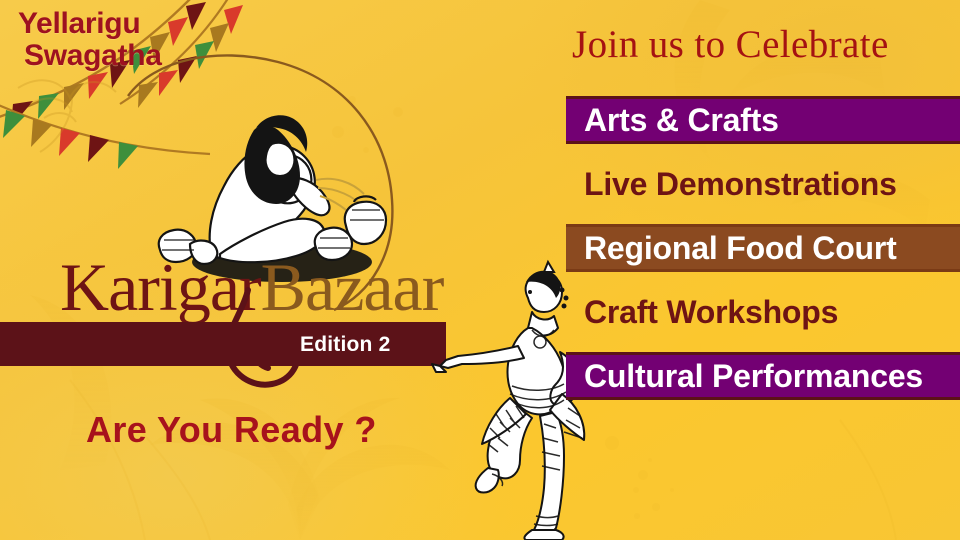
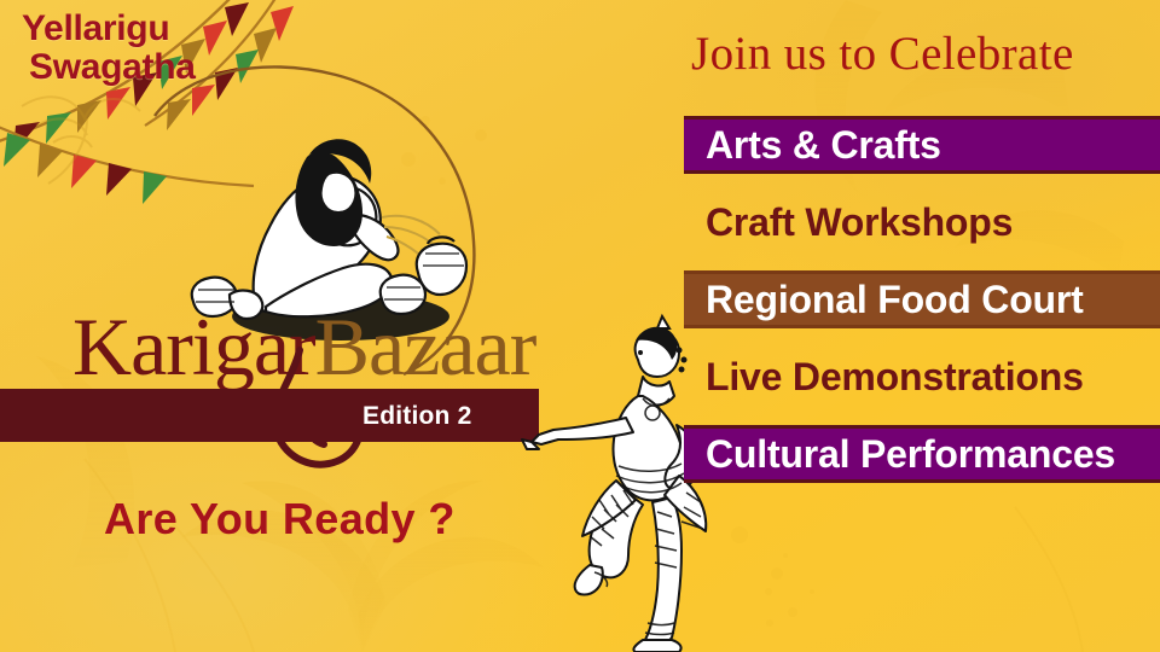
  Yellarigu
  Swagatha
  KarigarBazaar
  Edition 2
  Are You Ready ?
  Join us to Celebrate
  Arts & Crafts
- Live Demonstrations
+ Craft Workshops
  Regional Food Court
- Craft Workshops
+ Live Demonstrations
  Cultural Performances
